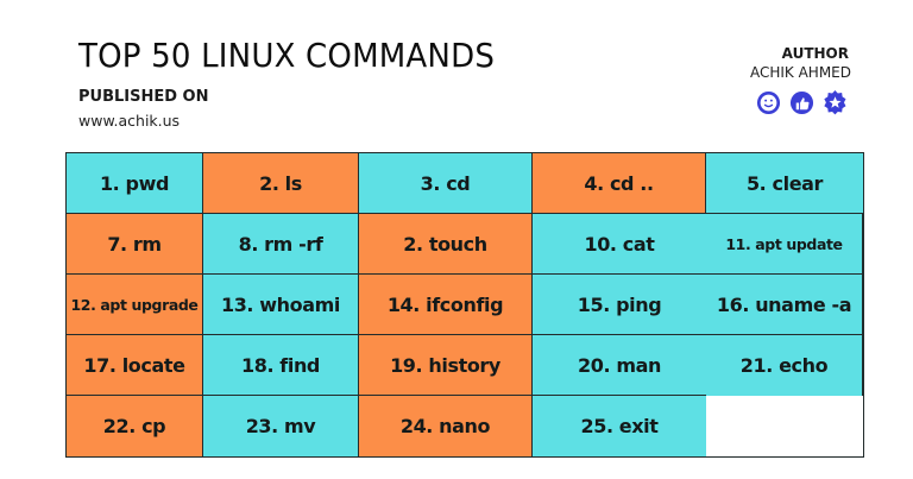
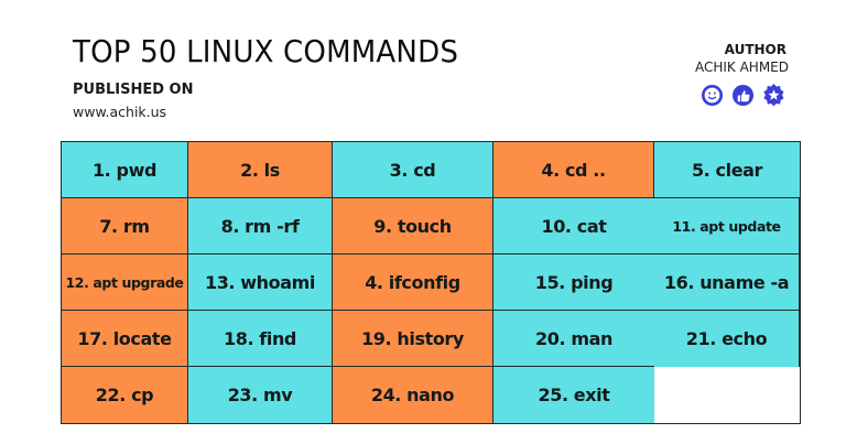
  TOP 50 LINUX COMMANDS
  PUBLISHED ON
  www.achik.us
  AUTHOR
  ACHIK AHMED
  1. pwd
  2. ls
  3. cd
  4. cd ..
  5. clear
  7. rm
  8. rm -rf
- 2. touch
+ 9. touch
  10. cat
  11. apt update
  12. apt upgrade
  13. whoami
- 14. ifconfig
+ 4. ifconfig
  15. ping
  16. uname -a
  17. locate
  18. find
  19. history
  20. man
  21. echo
  22. cp
  23. mv
  24. nano
  25. exit
